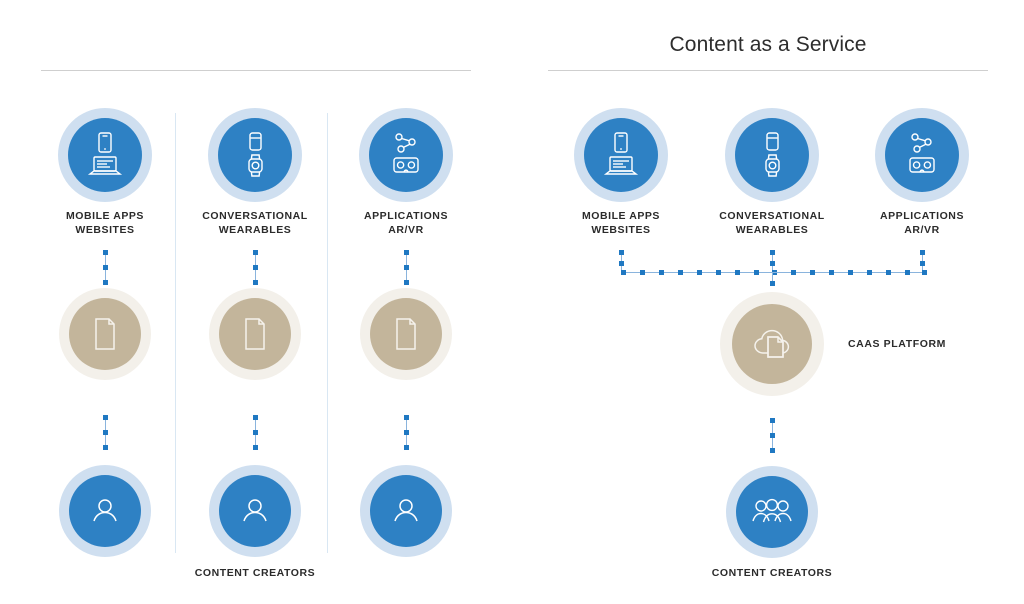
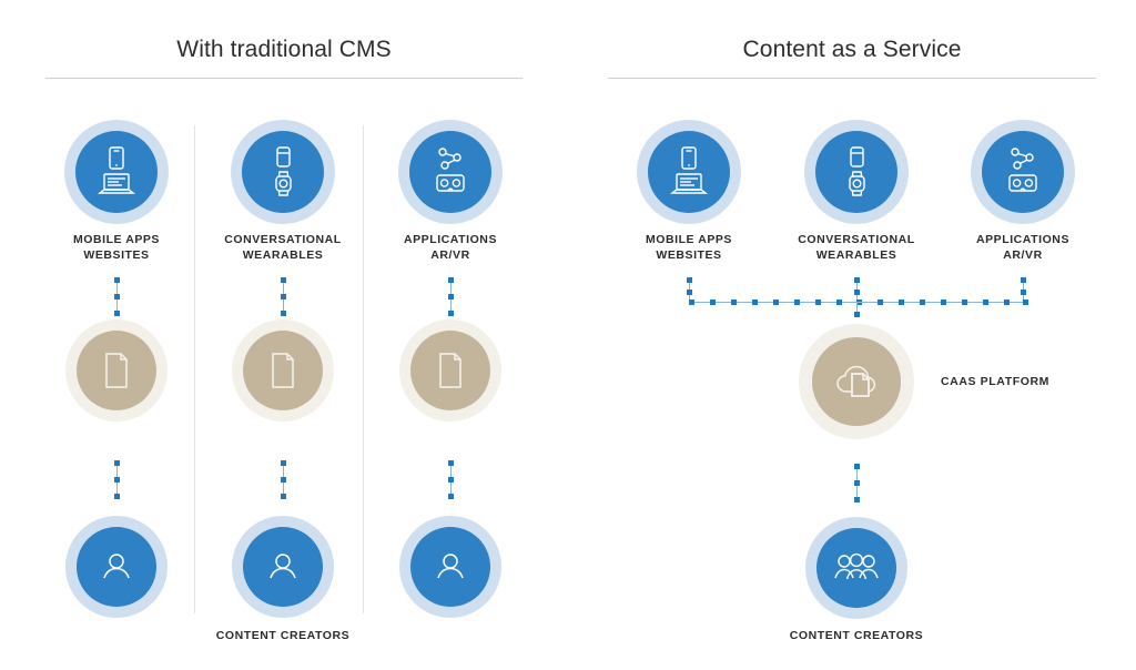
+ With traditional CMS
  MOBILE APPS
  WEBSITES
  CONVERSATIONAL
  WEARABLES
  CONTENT CREATORS
  APPLICATIONS
  AR/VR
  Content as a Service
  MOBILE APPS
  WEBSITES
  CONVERSATIONAL
  WEARABLES
  APPLICATIONS
  AR/VR
  CAAS PLATFORM
  CONTENT CREATORS
